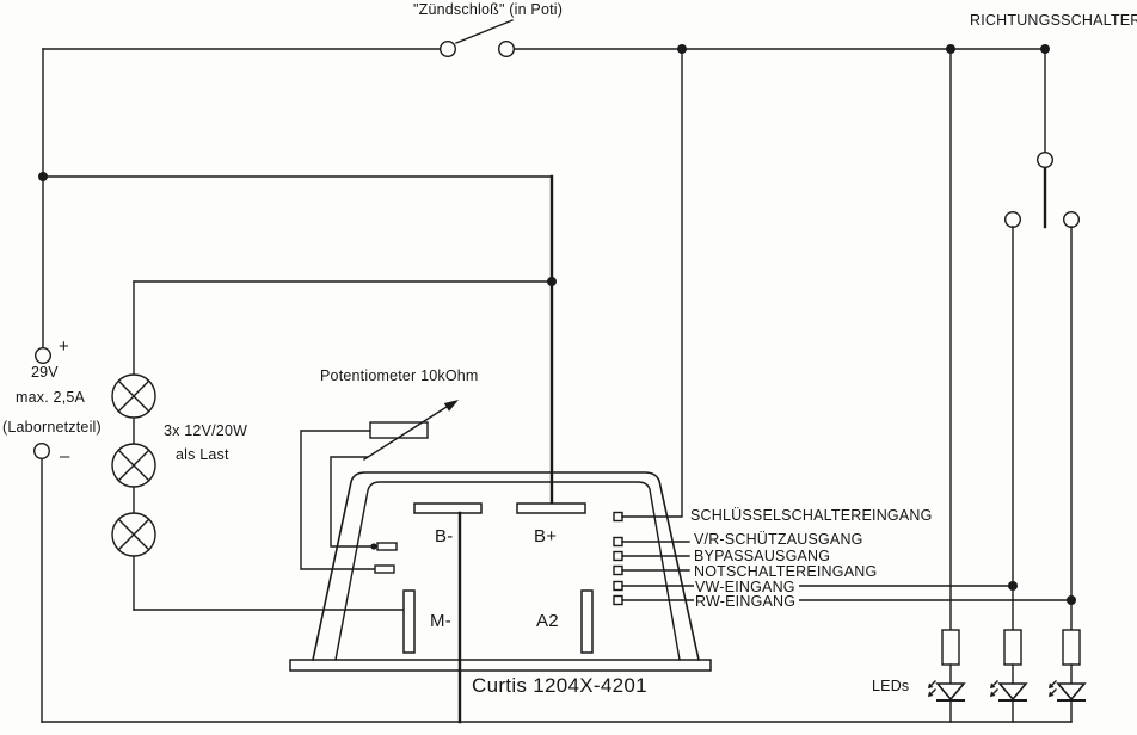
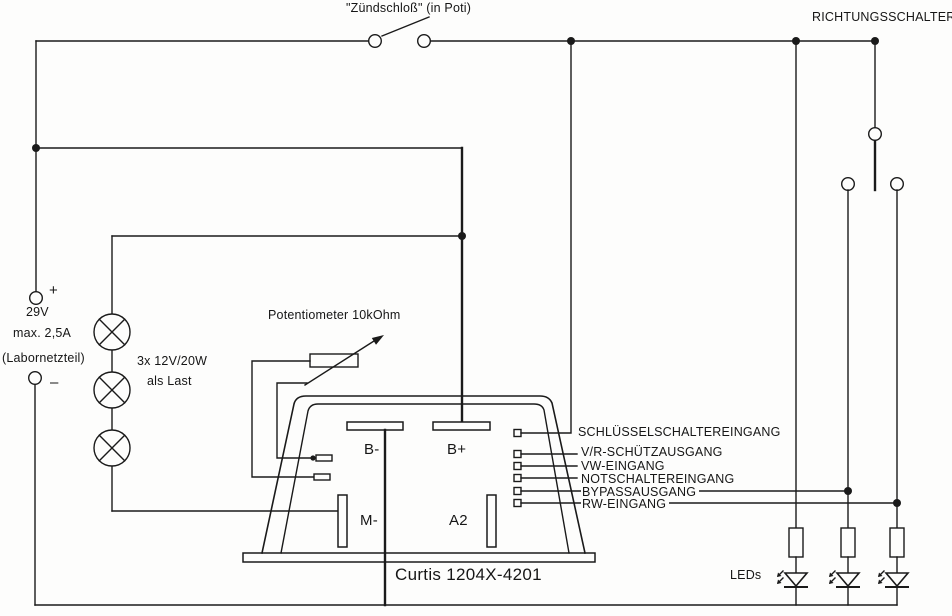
  "Zündschloß" (in Poti)
  RICHTUNGSSCHALTER
  +
  29V
  max. 2,5A
  (Labornetzteil)
  –
  3x 12V/20W
  als Last
  Potentiometer 10kOhm
  B-
  B+
  M-
  A2
  SCHLÜSSELSCHALTEREINGANG
  V/R-SCHÜTZAUSGANG
- BYPASSAUSGANG
+ VW-EINGANG
  NOTSCHALTEREINGANG
- VW-EINGANG
+ BYPASSAUSGANG
  RW-EINGANG
  Curtis 1204X-4201
  LEDs
